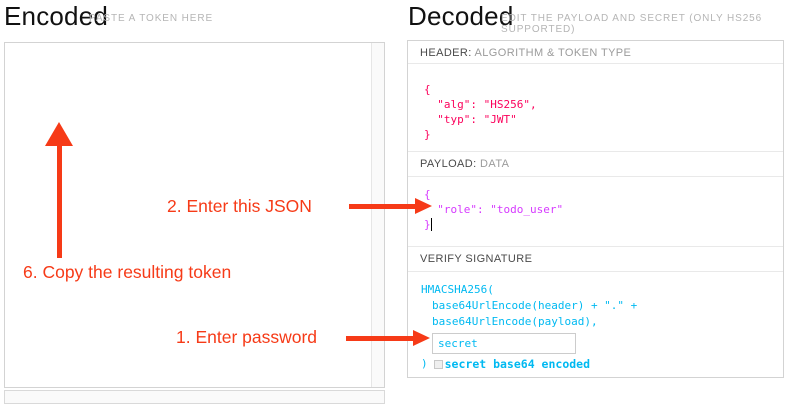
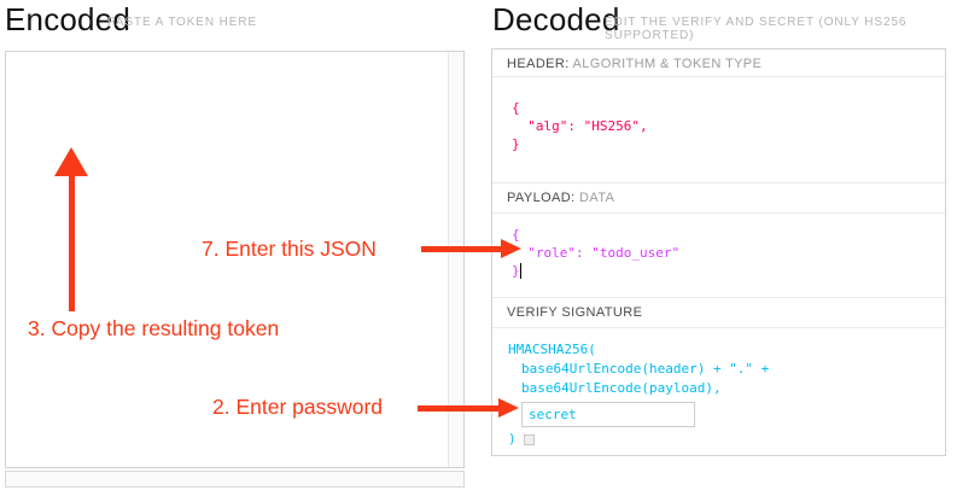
  Encoded
  PASTE A TOKEN HERE
  Decoded
- EDIT THE PAYLOAD AND SECRET (ONLY HS256 SUPPORTED)
+ EDIT THE VERIFY AND SECRET (ONLY HS256 SUPPORTED)
  HEADER: ALGORITHM & TOKEN TYPE
  {
  "alg": "HS256",
- "typ": "JWT"
  }
  PAYLOAD: DATA
  {
  "role": "todo_user"
  }
  VERIFY SIGNATURE
  HMACSHA256(
  base64UrlEncode(header) + "." +
  base64UrlEncode(payload),
  secret
  )
- secret base64 encoded
- 6. Copy the resulting token
+ 3. Copy the resulting token
- 2. Enter this JSON
+ 7. Enter this JSON
- 1. Enter password
+ 2. Enter password
